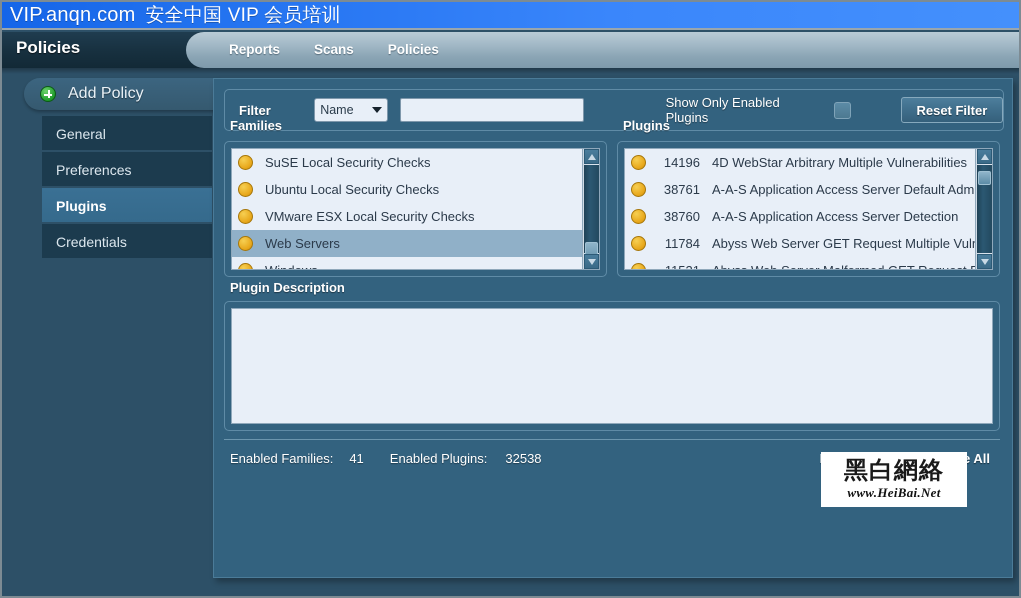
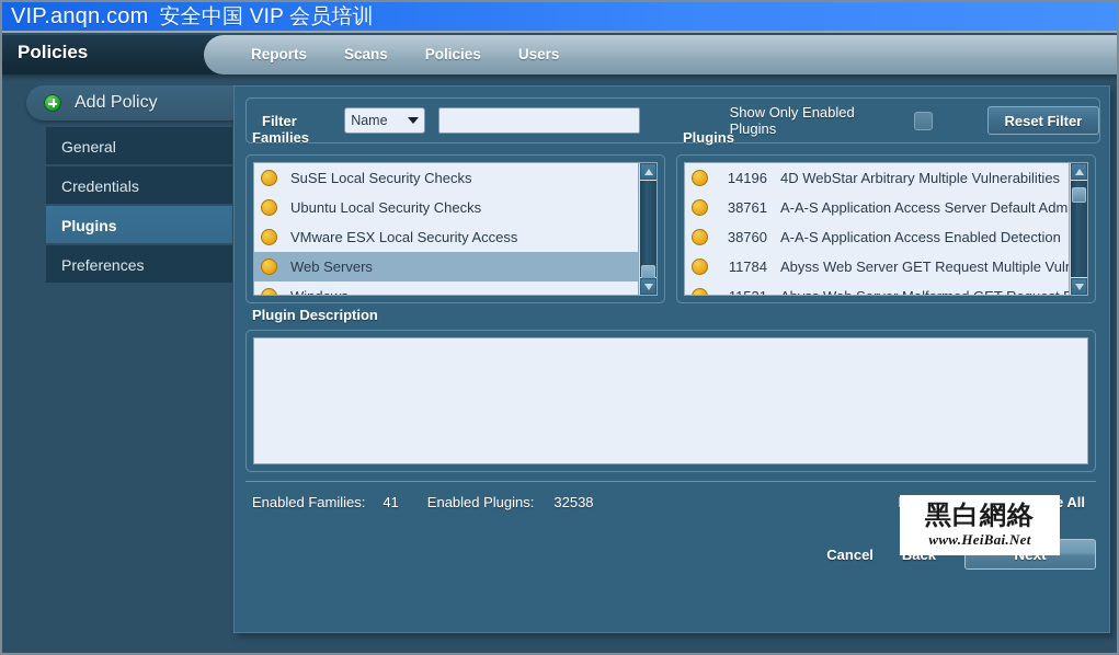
  VIP.anqn.com
  安全中国 VIP 会员培训
  Policies
  Reports
  Scans
  Policies
+ Users
  Add Policy
  General
- Preferences
+ Credentials
  Plugins
- Credentials
+ Preferences
  Filter
  Name
  Show Only Enabled Plugins
  Reset Filter
  Families
  SuSE Local Security Checks
  Ubuntu Local Security Checks
- VMware ESX Local Security Checks
+ VMware ESX Local Security Access
  Web Servers
  Plugins
  14196
  4D WebStar Arbitrary Multiple Vulnerabilities
  38761
  A-A-S Application Access Server Default Adm
  38760
- A-A-S Application Access Server Detection
+ A-A-S Application Access Enabled Detection
  11784
  Abyss Web Server GET Request Multiple Vul
  Plugin Description
  Enabled Families:
  41
  Enabled Plugins:
  32538
+ Cancel
  黑白網絡
  www.HeiBai.Net
